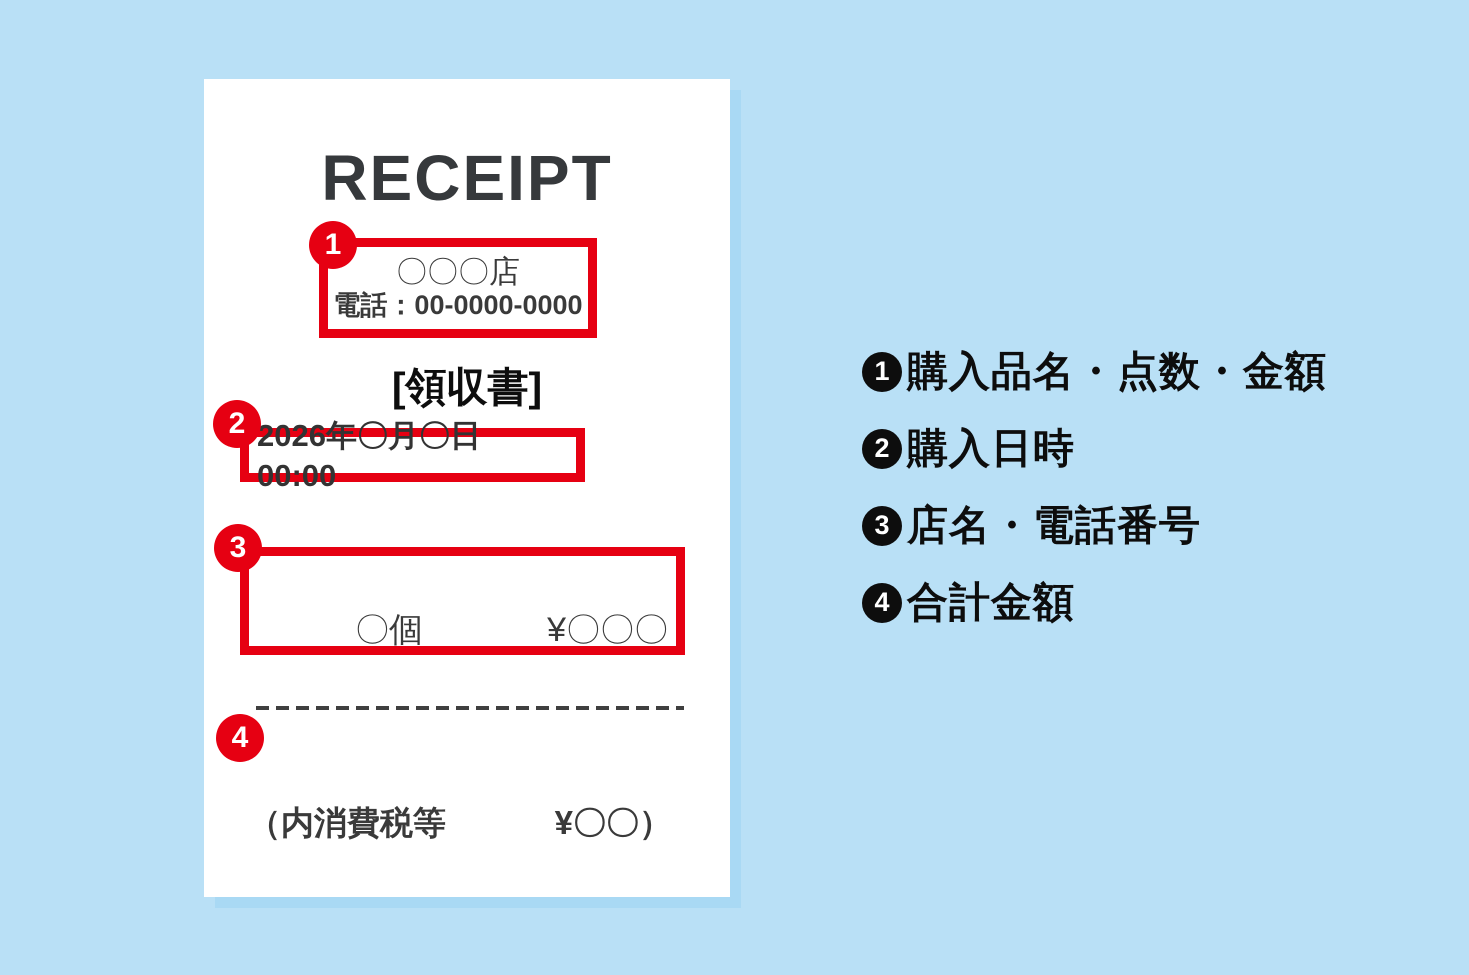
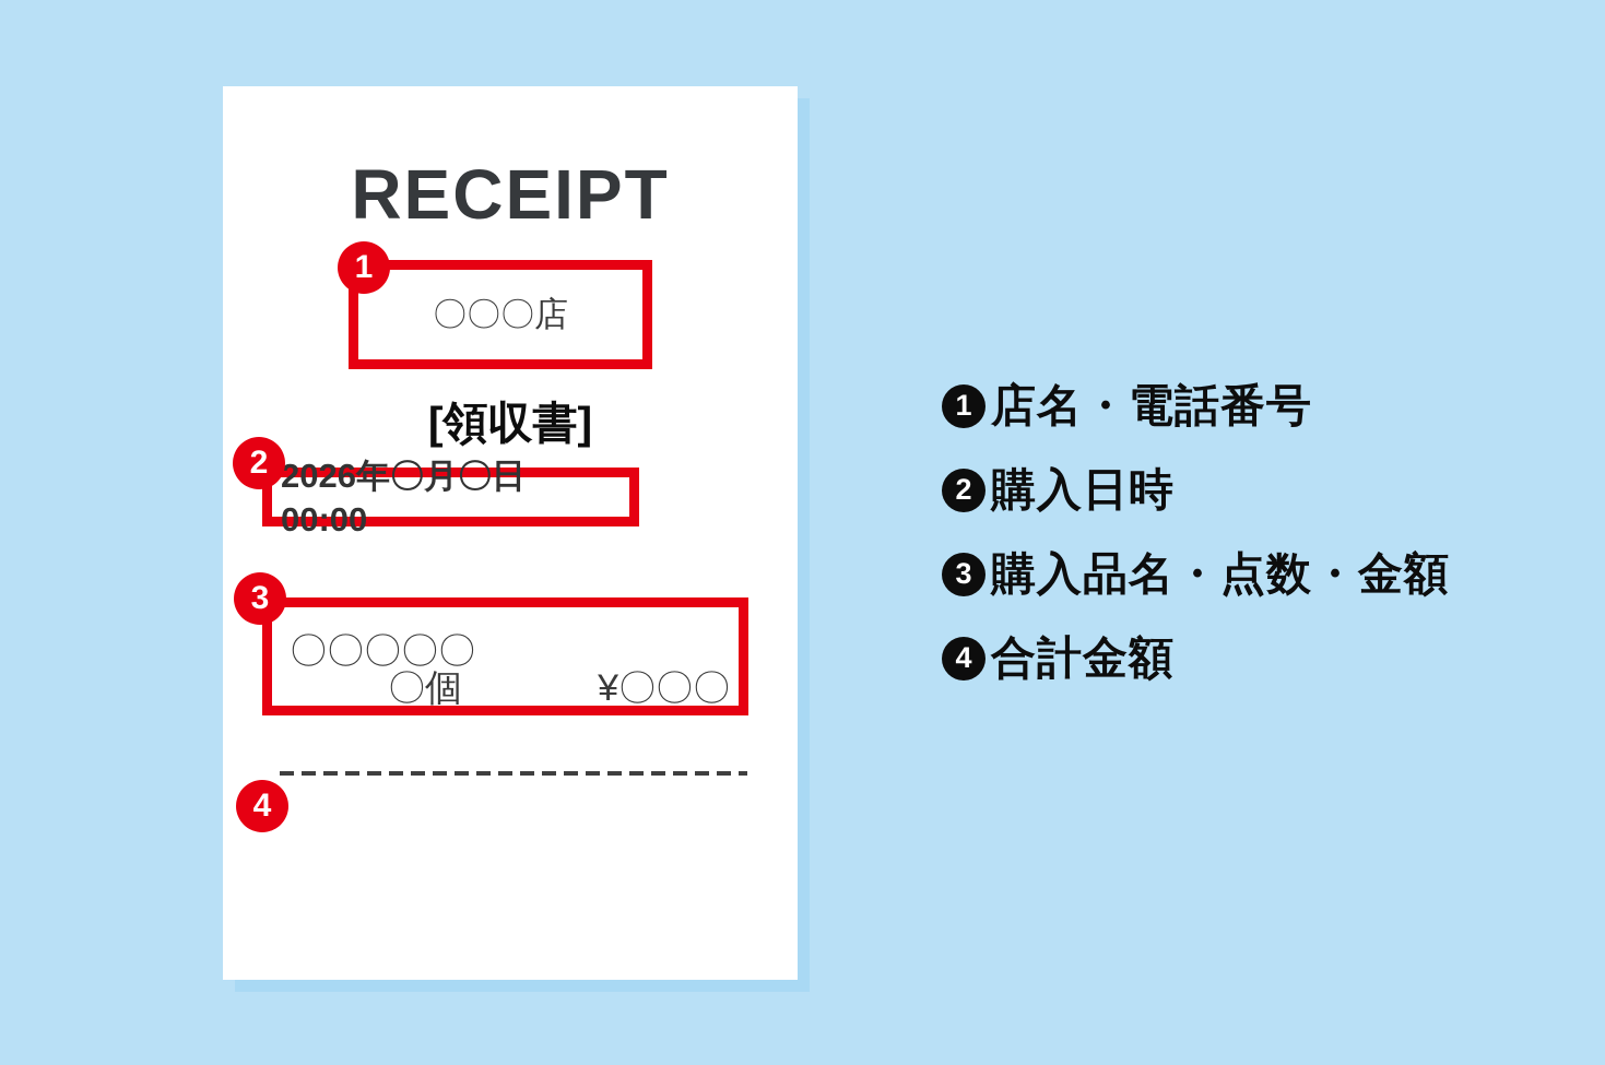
  RECEIPT
  1
  〇〇〇店
- 電話：00-0000-0000
  [領収書]
  2
  2026年〇月〇日 00:00
  3
+ 〇〇〇〇〇
  〇個
  ¥〇〇〇
  4
- （内消費税等
- ¥〇〇）
  1
- 購入品名・点数・金額
+ 店名・電話番号
  2
  購入日時
  3
- 店名・電話番号
+ 購入品名・点数・金額
  4
  合計金額
